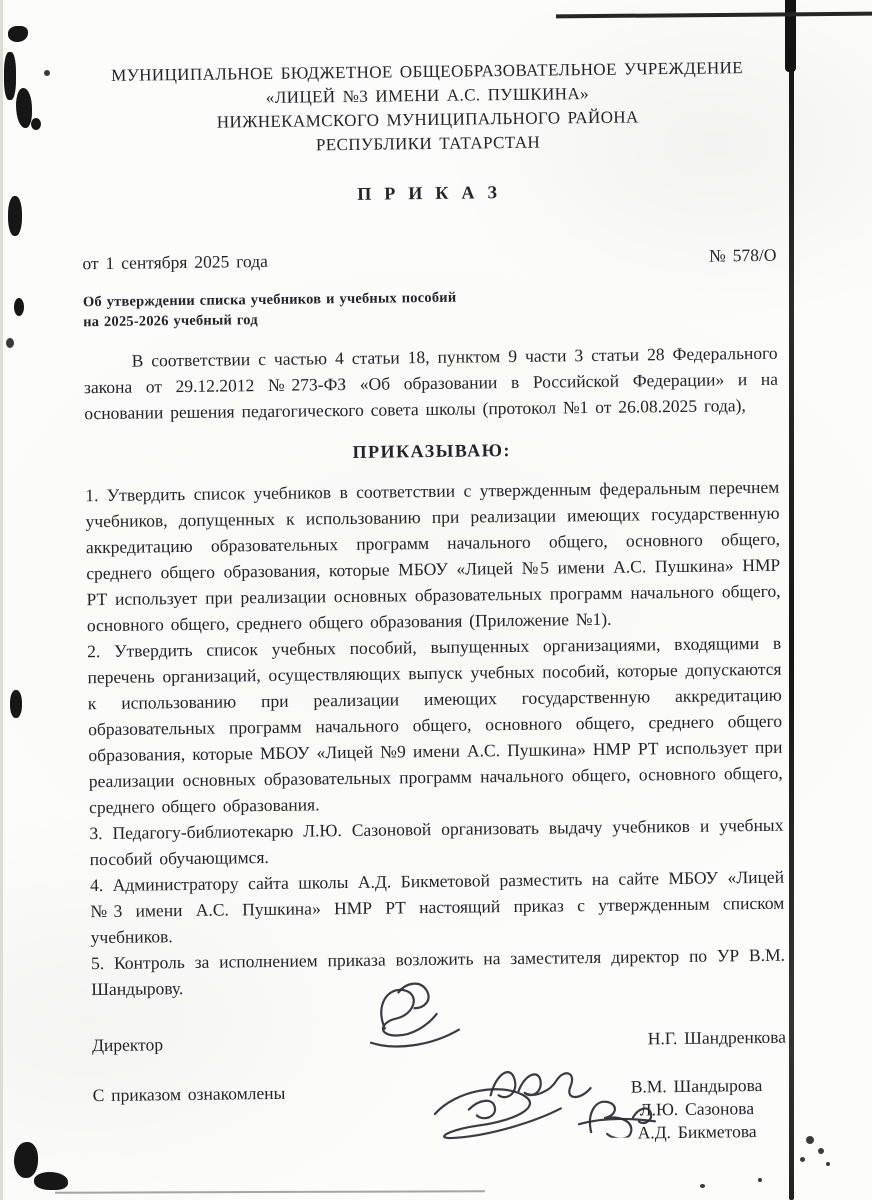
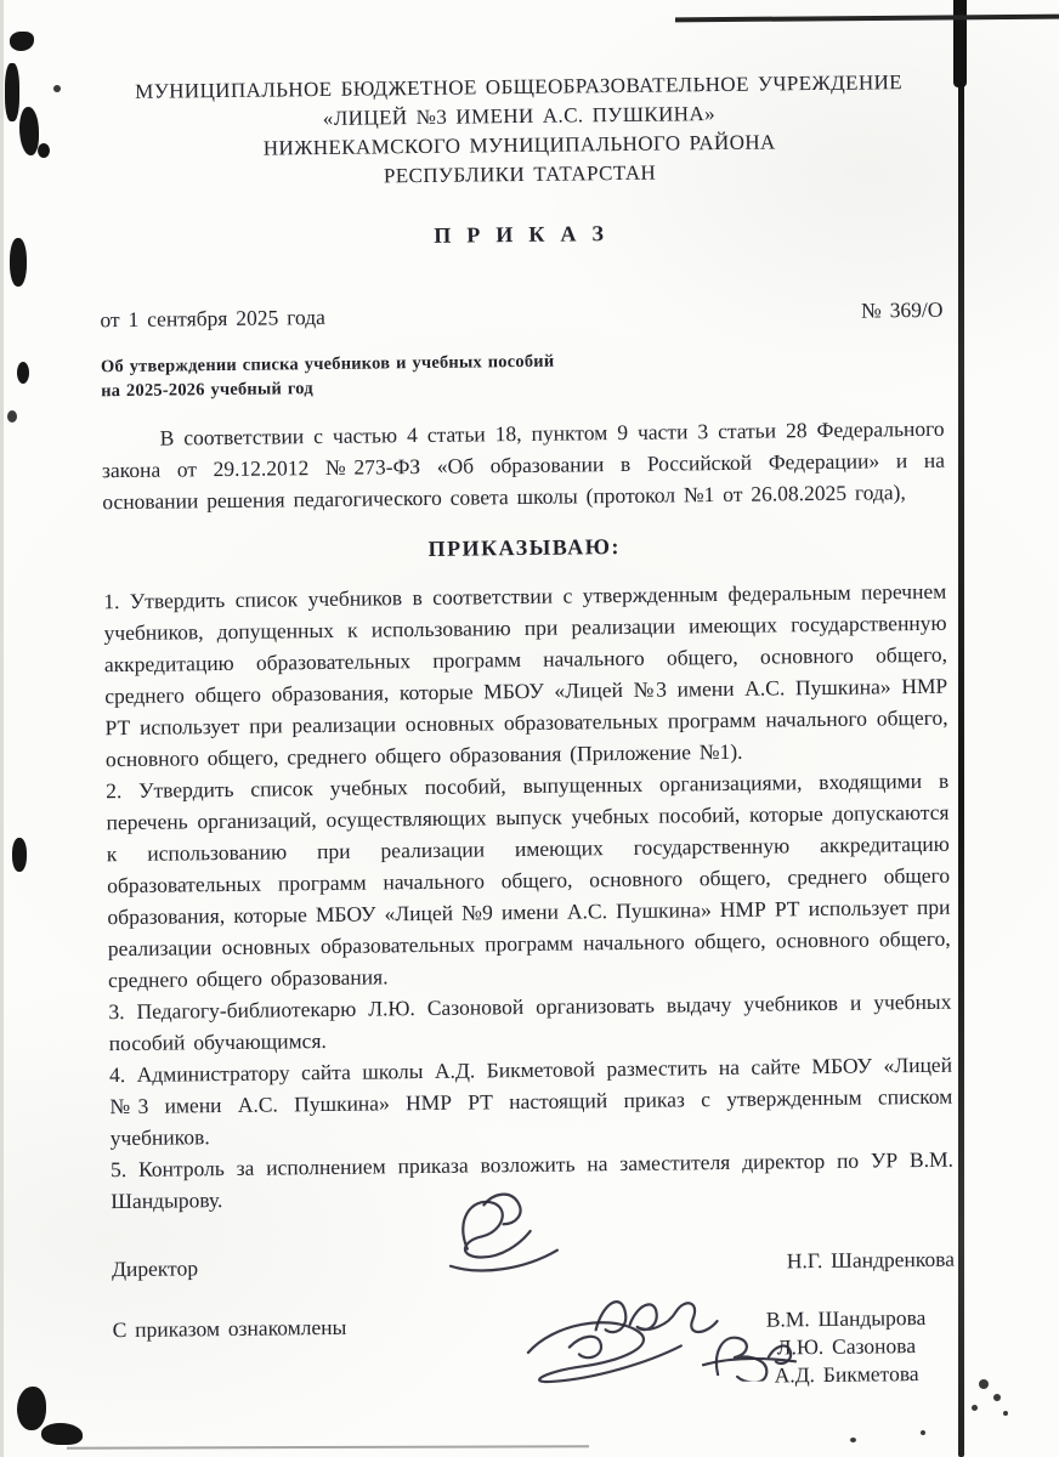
  МУНИЦИПАЛЬНОЕ БЮДЖЕТНОЕ ОБЩЕОБРАЗОВАТЕЛЬНОЕ УЧРЕЖДЕНИЕ
  «ЛИЦЕЙ №3 ИМЕНИ А.С. ПУШКИНА»
  НИЖНЕКАМСКОГО МУНИЦИПАЛЬНОГО РАЙОНА
  РЕСПУБЛИКИ ТАТАРСТАН
  П Р И К А З
  от 1 сентября 2025 года
- № 578/О
+ № 369/О
  Об утверждении списка учебников и учебных пособий
  на 2025-2026 учебный год
  В соответствии с частью 4 статьи 18, пунктом 9 части 3 статьи 28 Федерального закона от 29.12.2012 №273-ФЗ «Об образовании в Российской Федерации» и на основании решения педагогического совета школы (протокол №1 от 26.08.2025 года),
  ПРИКАЗЫВАЮ:
- 1. Утвердить список учебников в соответствии с утвержденным федеральным перечнем учебников, допущенных к использованию при реализации имеющих государственную аккредитацию образовательных программ начального общего, основного общего, среднего общего образования, которые МБОУ «Лицей №5 имени А.С. Пушкина» НМР РТ использует при реализации основных образовательных программ начального общего, основного общего, среднего общего образования (Приложение №1).
+ 1. Утвердить список учебников в соответствии с утвержденным федеральным перечнем учебников, допущенных к использованию при реализации имеющих государственную аккредитацию образовательных программ начального общего, основного общего, среднего общего образования, которые МБОУ «Лицей №3 имени А.С. Пушкина» НМР РТ использует при реализации основных образовательных программ начального общего, основного общего, среднего общего образования (Приложение №1).
  2. Утвердить список учебных пособий, выпущенных организациями, входящими в перечень организаций, осуществляющих выпуск учебных пособий, которые допускаются к использованию при реализации имеющих государственную аккредитацию образовательных программ начального общего, основного общего, среднего общего образования, которые МБОУ «Лицей №9 имени А.С. Пушкина» НМР РТ использует при реализации основных образовательных программ начального общего, основного общего, среднего общего образования.
  3. Педагогу-библиотекарю Л.Ю. Сазоновой организовать выдачу учебников и учебных пособий обучающимся.
  4. Администратору сайта школы А.Д. Бикметовой разместить на сайте МБОУ «Лицей №3 имени А.С. Пушкина» НМР РТ настоящий приказ с утвержденным списком учебников.
  5. Контроль за исполнением приказа возложить на заместителя директор по УР В.М. Шандырову.
  Директор
  Н.Г. Шандренкова
  С приказом ознакомлены
  В.М. Шандырова
  .Ю. Сазонова
  А.Д. Бикметова
